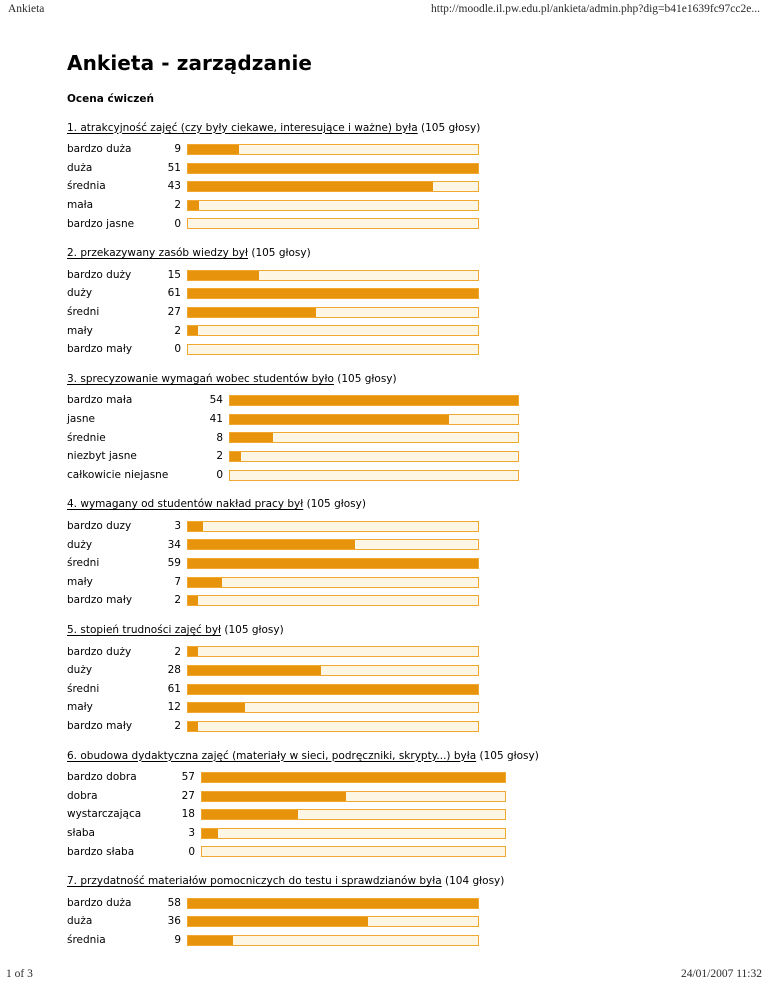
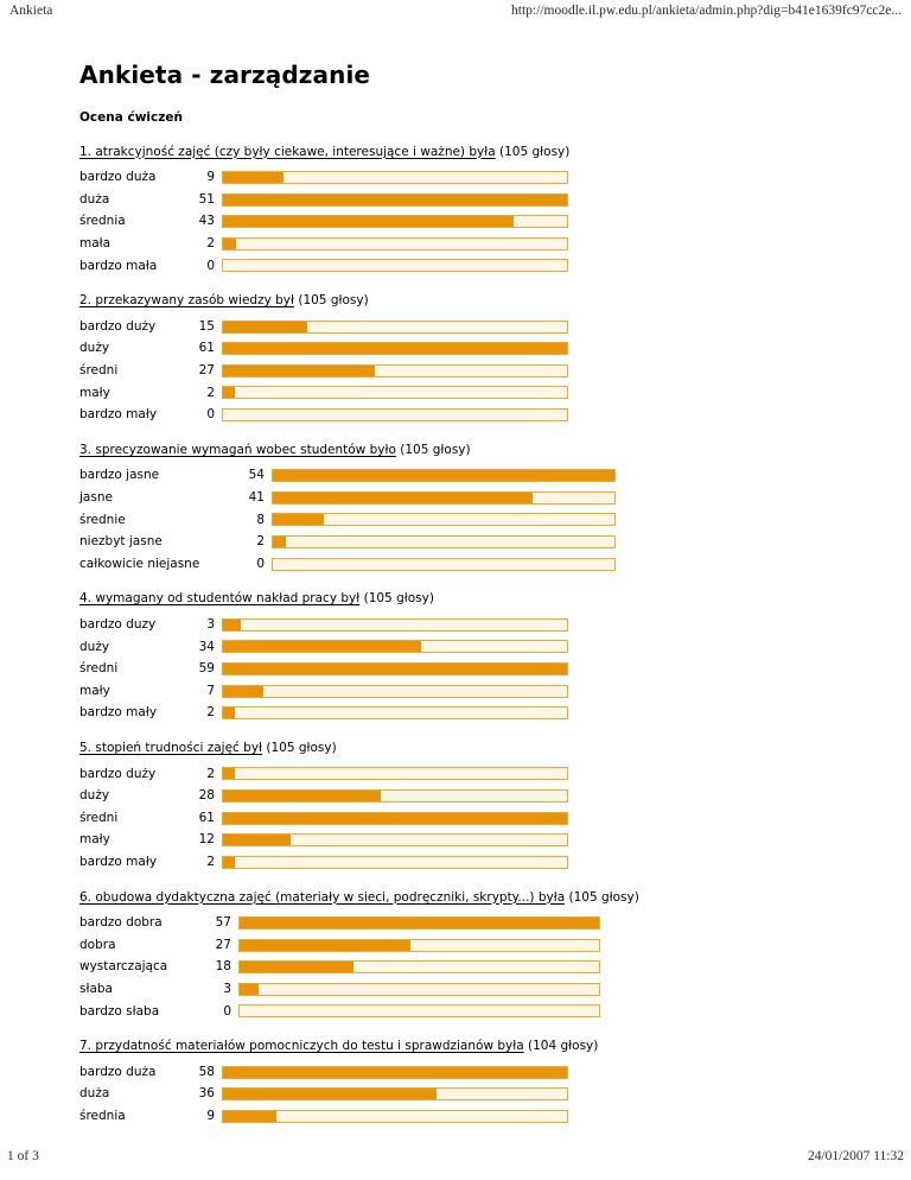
  Ankieta
  http://moodle.il.pw.edu.pl/ankieta/admin.php?dig=b41e1639fc97cc2e...
  Ankieta - zarządzanie
  Ocena ćwiczeń
  1. atrakcyjność zajęć (czy były ciekawe, interesujące i ważne) była (105 głosy)
  bardzo duża
  9
  duża
  51
  średnia
  43
  mała
  2
- bardzo jasne
+ bardzo mała
  0
  2. przekazywany zasób wiedzy był (105 głosy)
  bardzo duży
  15
  duży
  61
  średni
  27
  mały
  2
  bardzo mały
  0
  3. sprecyzowanie wymagań wobec studentów było (105 głosy)
- bardzo mała
+ bardzo jasne
  54
  jasne
  41
  średnie
  8
  niezbyt jasne
  2
  całkowicie niejasne
  0
  4. wymagany od studentów nakład pracy był (105 głosy)
  bardzo duzy
  3
  duży
  34
  średni
  59
  mały
  7
  bardzo mały
  2
  5. stopień trudności zajęć był (105 głosy)
  bardzo duży
  2
  duży
  28
  średni
  61
  mały
  12
  bardzo mały
  2
  6. obudowa dydaktyczna zajęć (materiały w sieci, podręczniki, skrypty...) była (105 głosy)
  bardzo dobra
  57
  dobra
  27
  wystarczająca
  18
  słaba
  3
  bardzo słaba
  0
  7. przydatność materiałów pomocniczych do testu i sprawdzianów była (104 głosy)
  bardzo duża
  58
  duża
  36
  średnia
  9
  1 of 3
  24/01/2007 11:32
